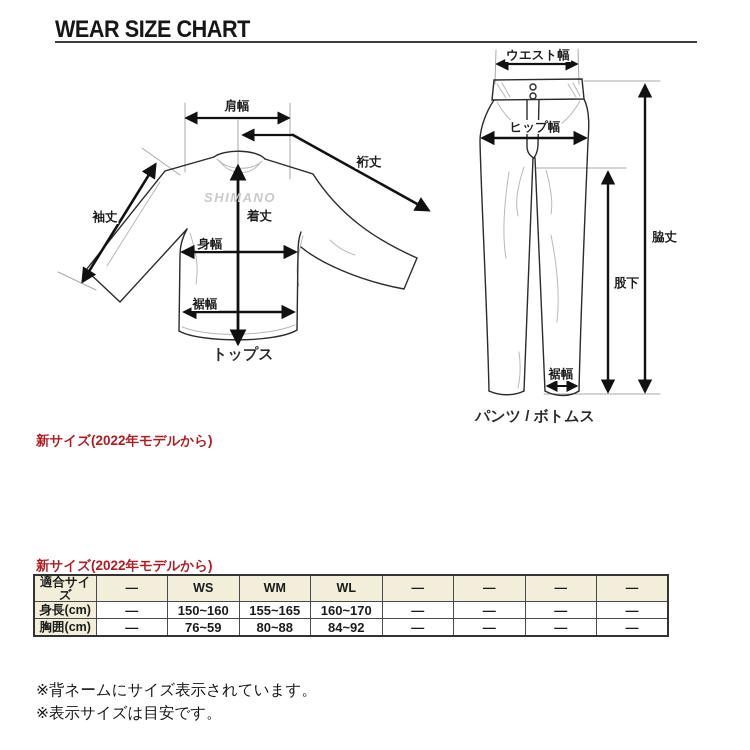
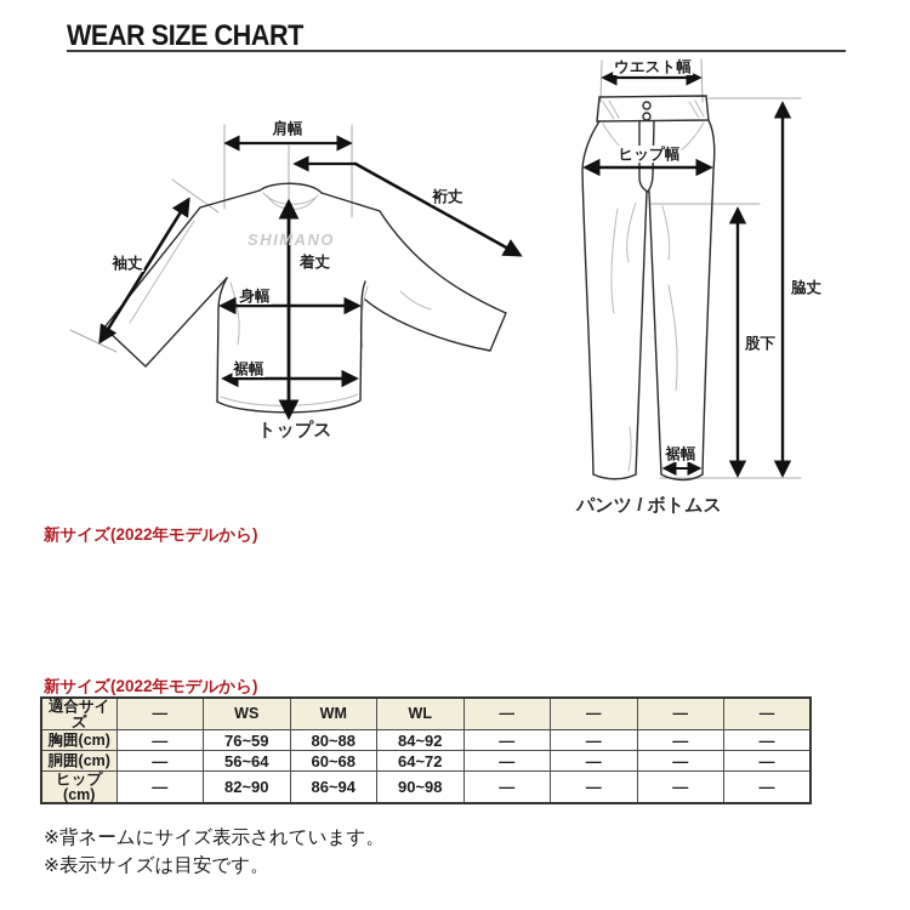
  WEAR SIZE CHART
  肩幅
  裄丈
  袖丈
  着丈
  身幅
  裾幅
  SHIMANO
  トップス
  ウエスト幅
  ヒップ幅
  脇丈
  股下
  裾幅
  パンツ / ボトムス
  新サイズ(2022年モデルから)
  新サイズ(2022年モデルから)
  適合サイズ	—	WS	WM	WL	—	—	—	—
- 身長(cm)	—	150~160	155~165	160~170	—	—	—	—
  胸囲(cm)	—	76~59	80~88	84~92	—	—	—	—
+ 胴囲(cm)	—	56~64	60~68	64~72	—	—	—	—
+ ヒップ(cm)	—	82~90	86~94	90~98	—	—	—	—
  ※背ネームにサイズ表示されています。
  ※表示サイズは目安です。
